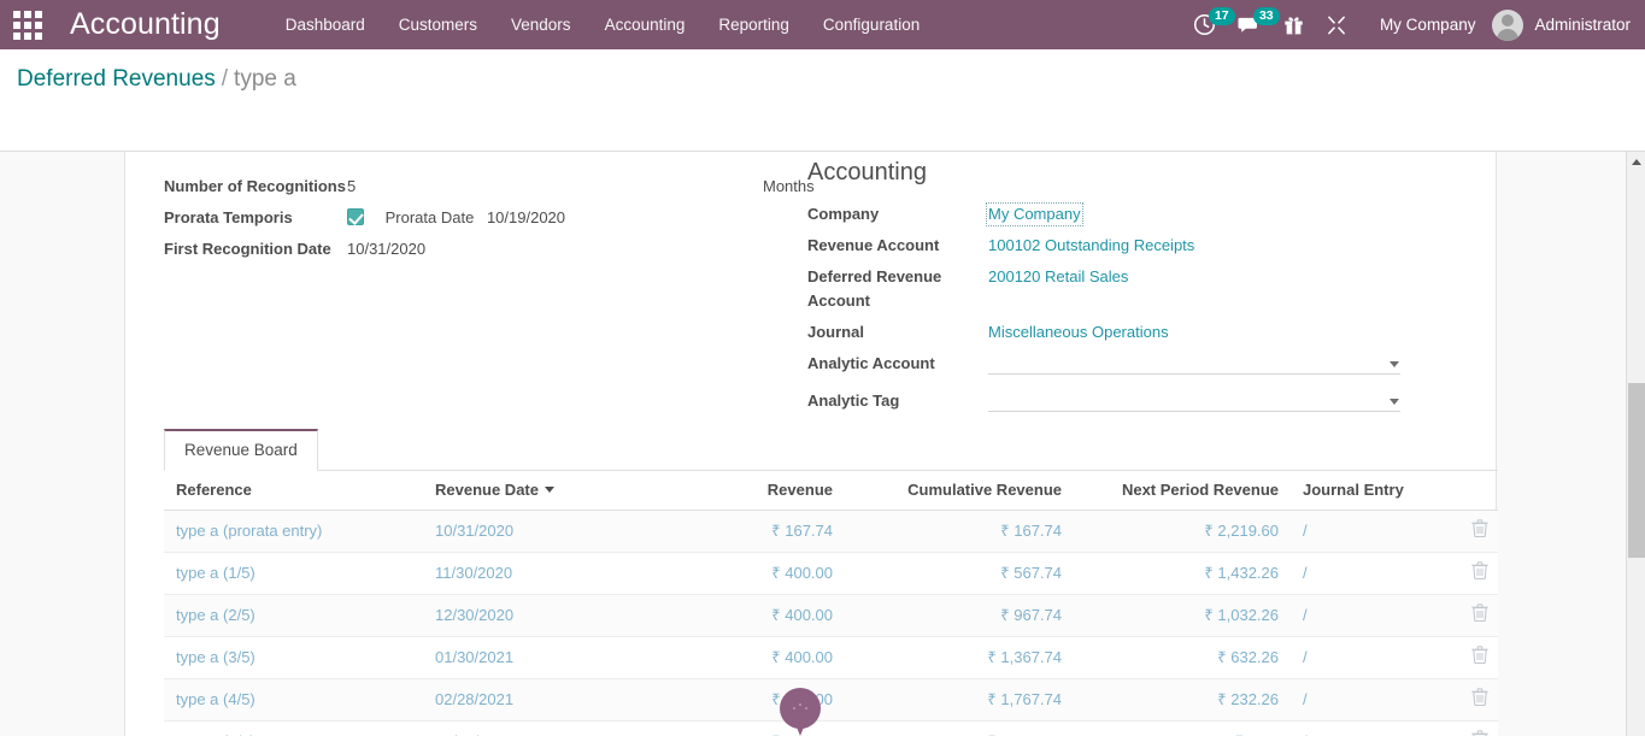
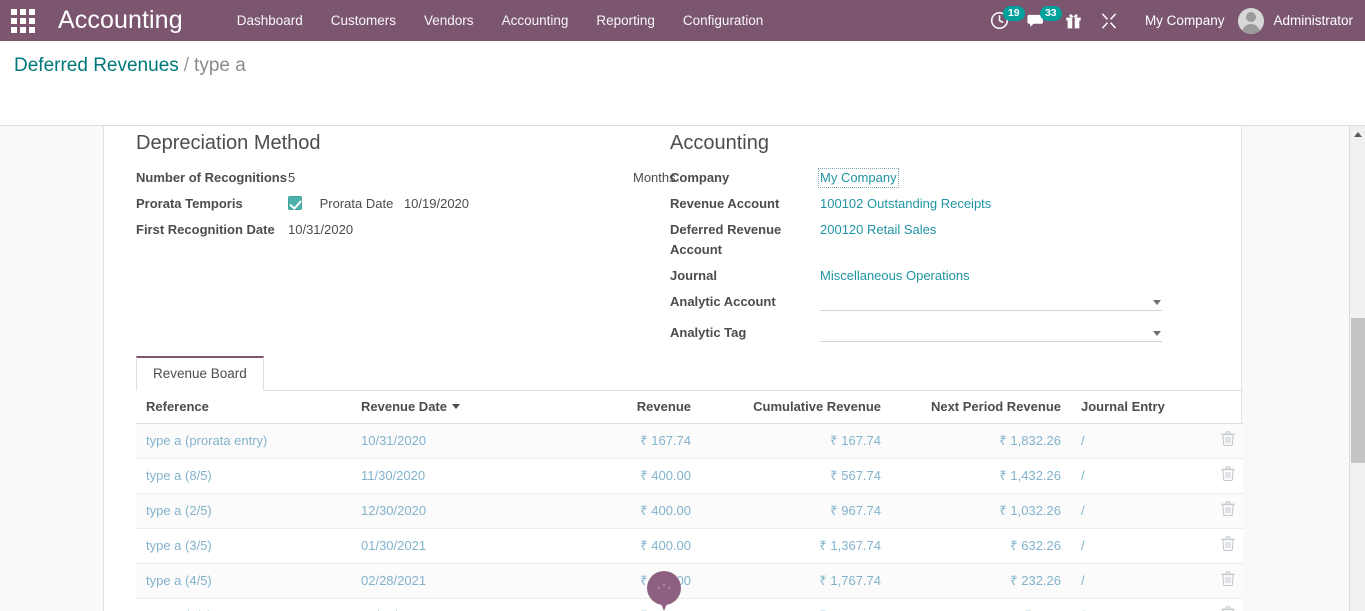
  Accounting
  Dashboard
  Customers
  Vendors
  Accounting
  Reporting
  Configuration
- 17
+ 19
  33
  My Company
  Administrator
  Deferred Revenues / type a
+ Depreciation Method
  Number of Recognitions	5 Months
  Prorata Temporis	Prorata Date 10/19/2020
  First Recognition Date	10/31/2020
  Accounting
  Company	My Company
  Revenue Account	100102 Outstanding Receipts
  Deferred Revenue Account	200120 Retail Sales
  Journal	Miscellaneous Operations
  Analytic Account
  Analytic Tag
  Revenue Board
  Reference	Revenue Date	Revenue	Cumulative Revenue	Next Period Revenue	Journal Entry
- type a (prorata entry)	10/31/2020	₹ 167.74	₹ 167.74	₹ 2,219.60	/
+ type a (prorata entry)	10/31/2020	₹ 167.74	₹ 167.74	₹ 1,832.26	/
- type a (1/5)	11/30/2020	₹ 400.00	₹ 567.74	₹ 1,432.26	/
+ type a (8/5)	11/30/2020	₹ 400.00	₹ 567.74	₹ 1,432.26	/
  type a (2/5)	12/30/2020	₹ 400.00	₹ 967.74	₹ 1,032.26	/
  type a (3/5)	01/30/2021	₹ 400.00	₹ 1,367.74	₹ 632.26	/
  type a (4/5)	02/28/2021	₹00	₹ 1,767.74	₹ 232.26	/
